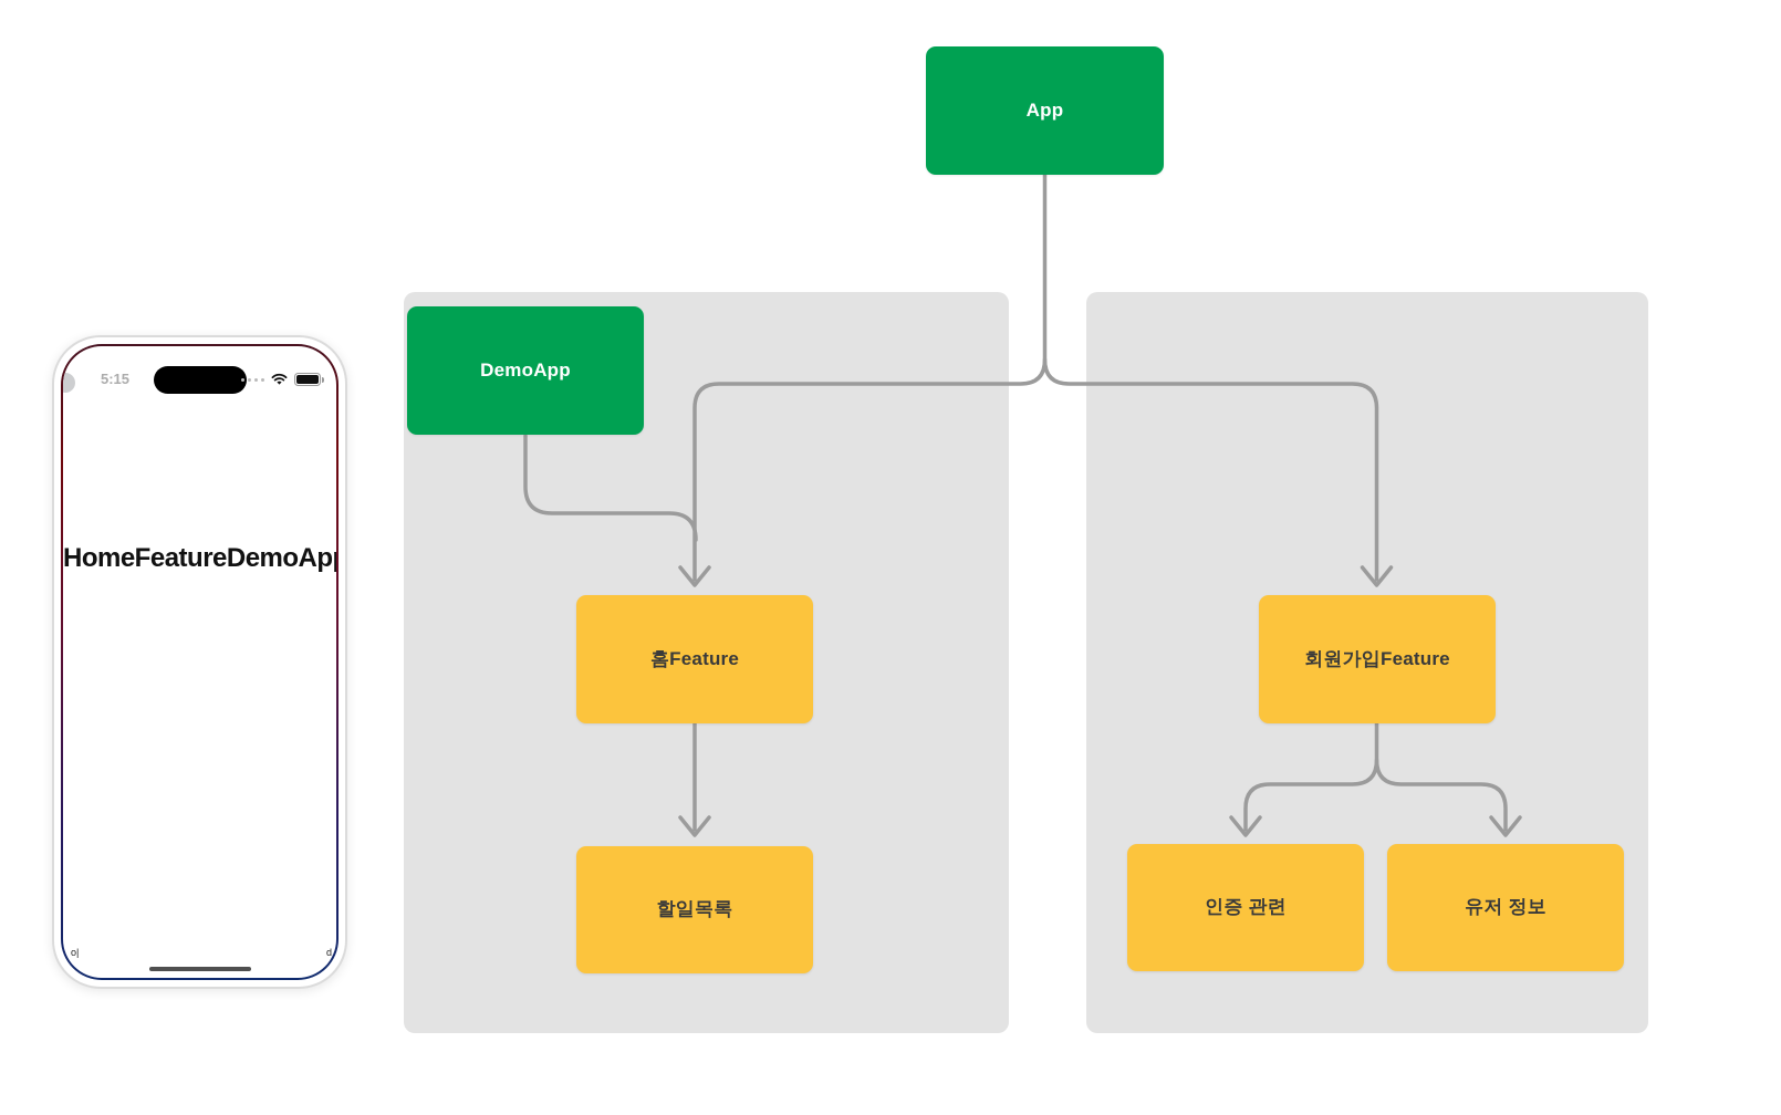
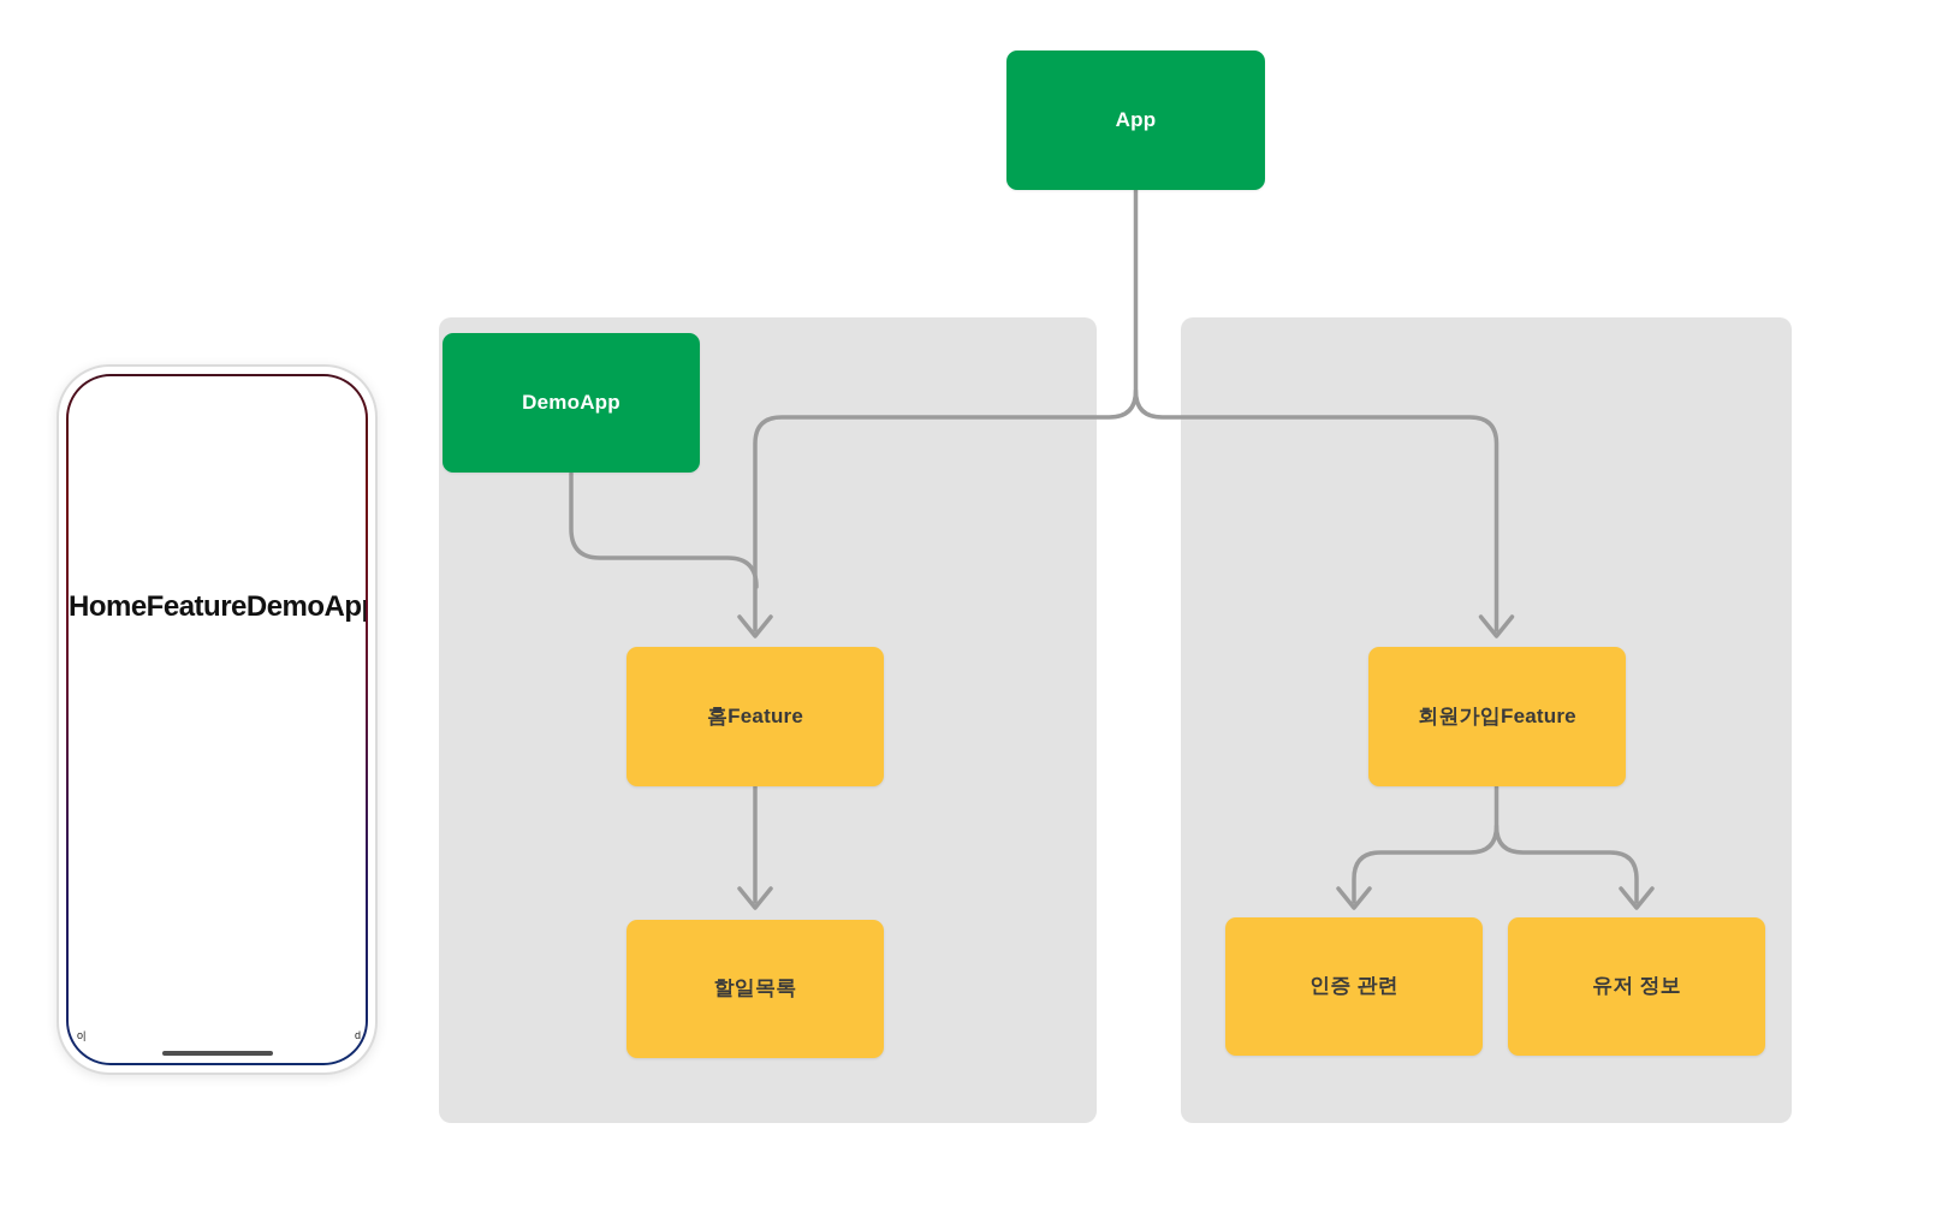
  App
  DemoApp
  홈Feature
  할일목록
  회원가입Feature
  인증 관련
  유저 정보
- 5:15
  HomeFeatureDemoAp
  o|
  d
